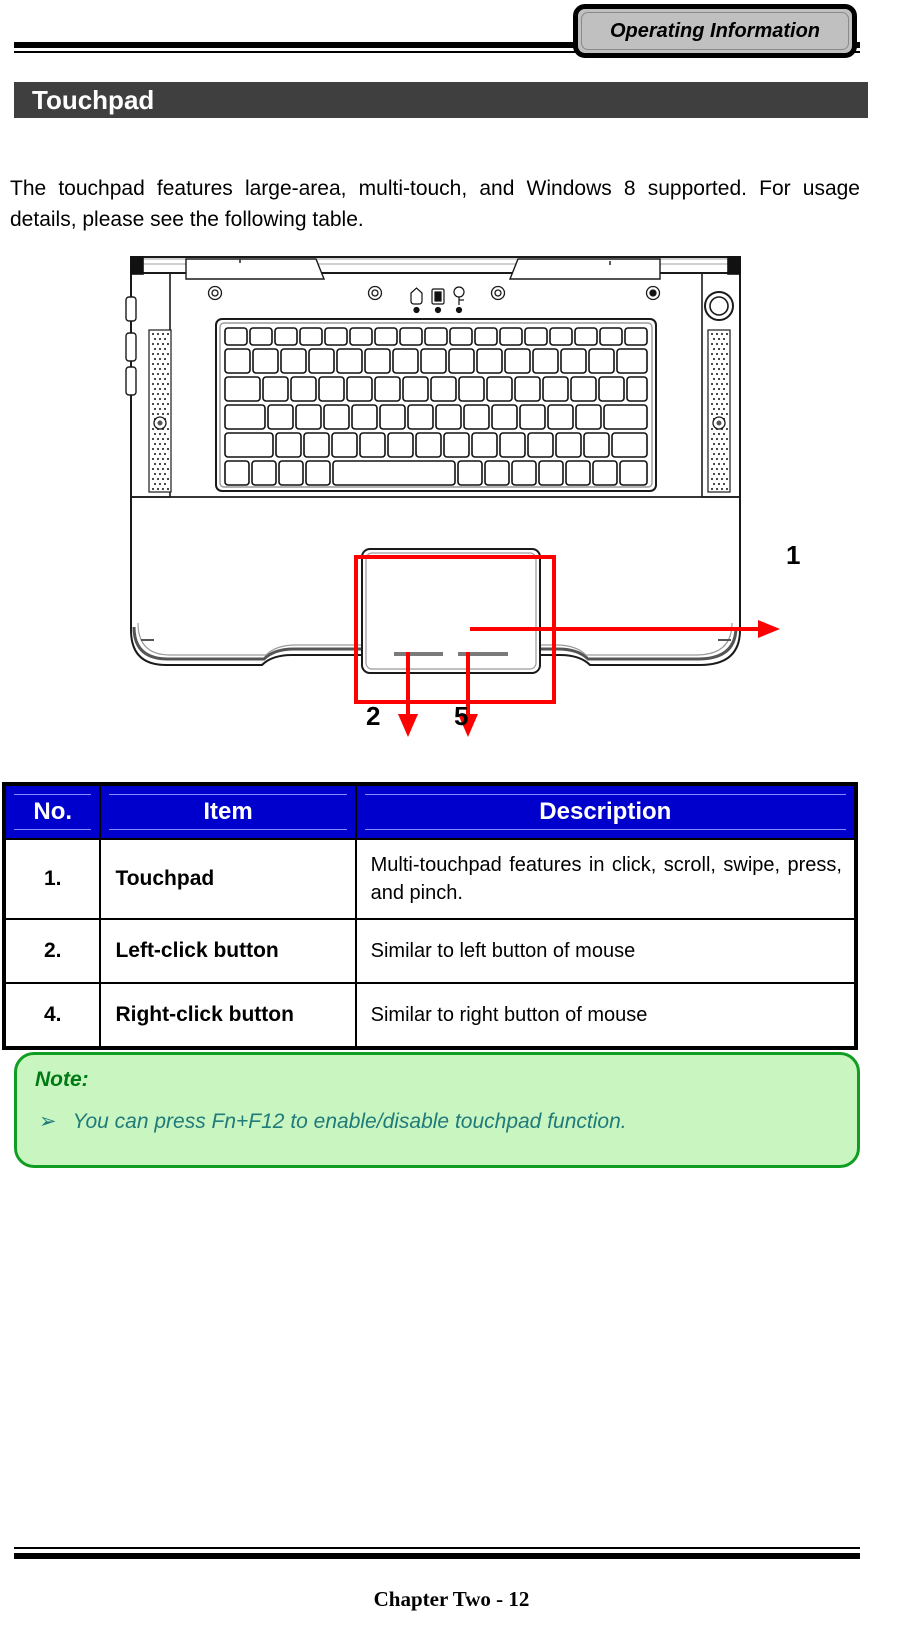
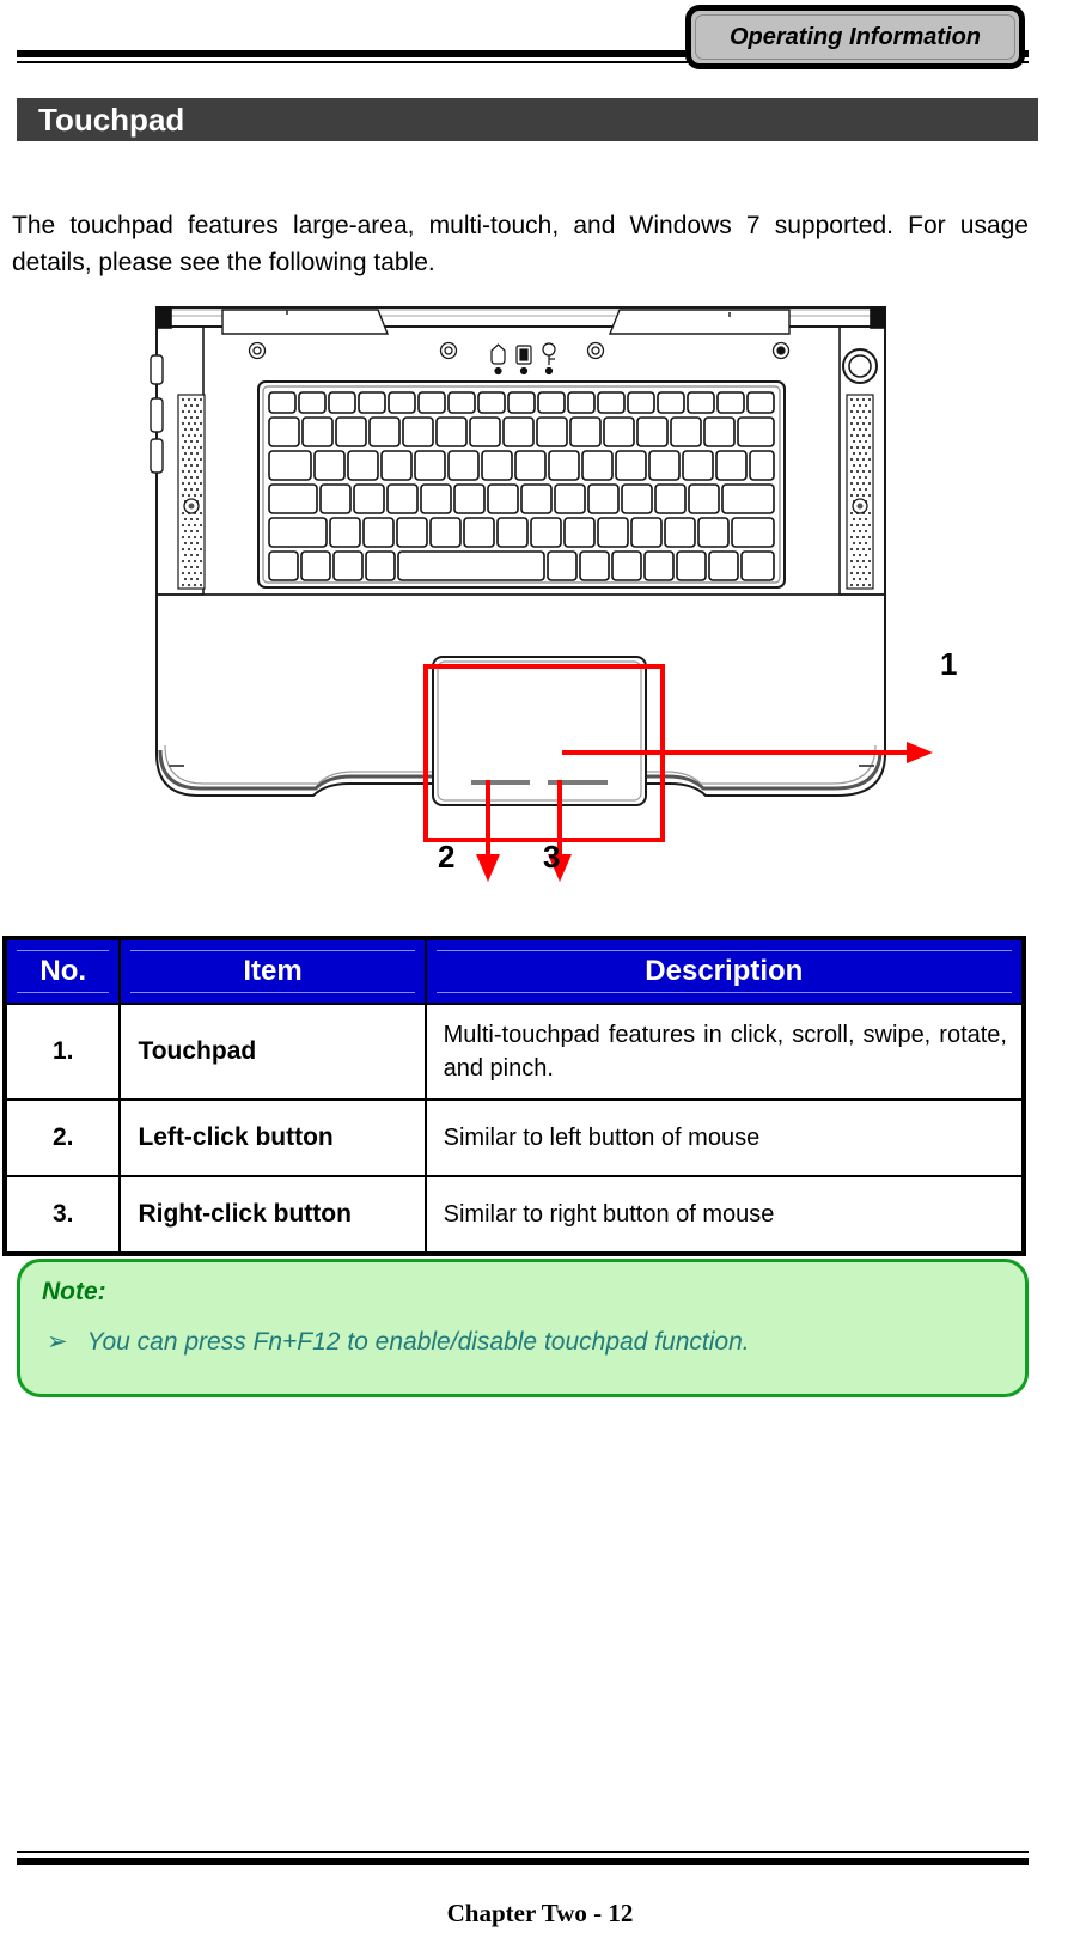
  Operating Information
  Touchpad
- The touchpad features large-area, multi-touch, and Windows 8 supported. For usage details, please see the following table.
+ The touchpad features large-area, multi-touch, and Windows 7 supported. For usage details, please see the following table.
  1
  2
- 5
+ 3
  No.	Item	Description
- 1.	Touchpad	Multi-touchpad features in click, scroll, swipe, press, and pinch.
+ 1.	Touchpad	Multi-touchpad features in click, scroll, swipe, rotate, and pinch.
  2.	Left-click button	Similar to left button of mouse
- 4.	Right-click button	Similar to right button of mouse
+ 3.	Right-click button	Similar to right button of mouse
  Note:
  ➢
  You can press Fn+F12 to enable/disable touchpad function.
  Chapter Two - 12
